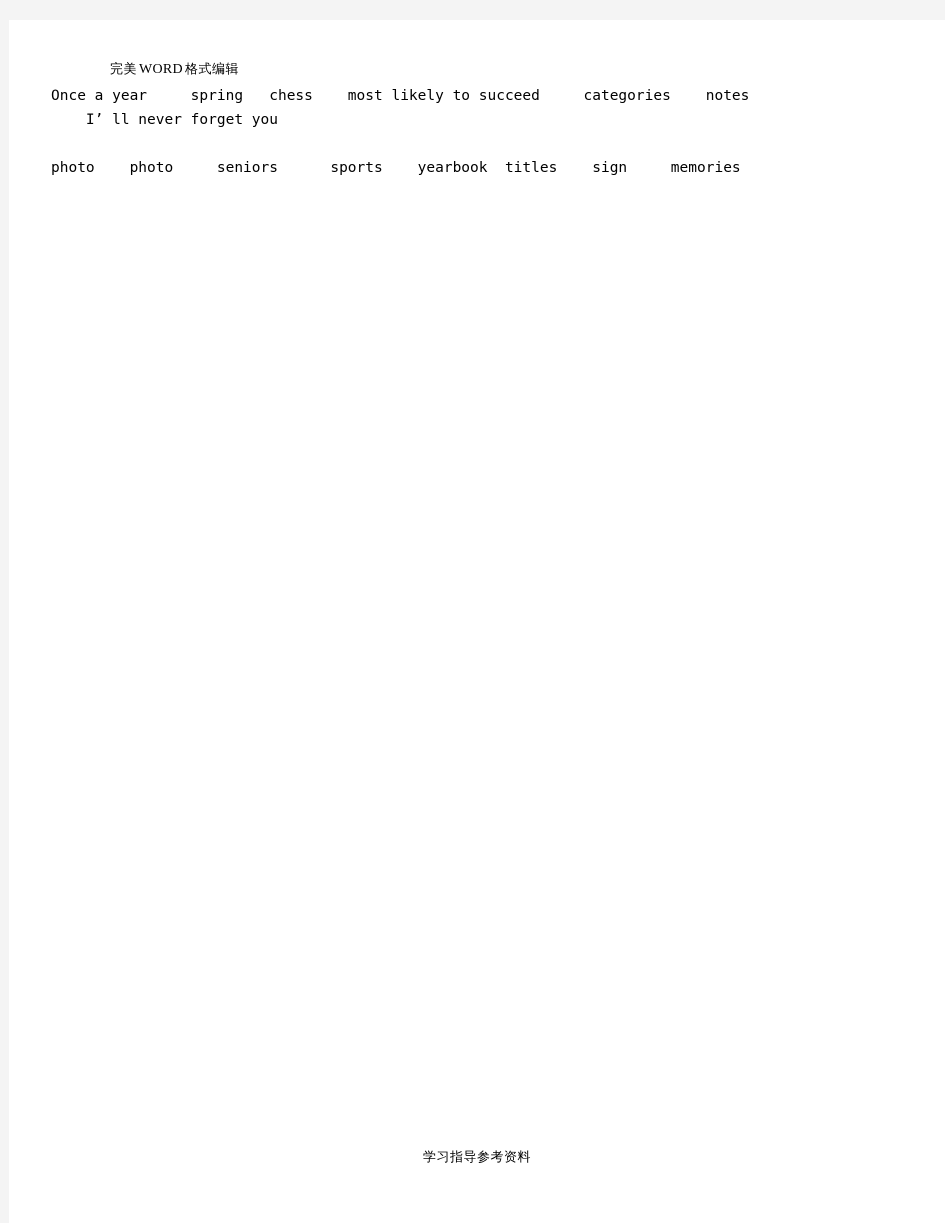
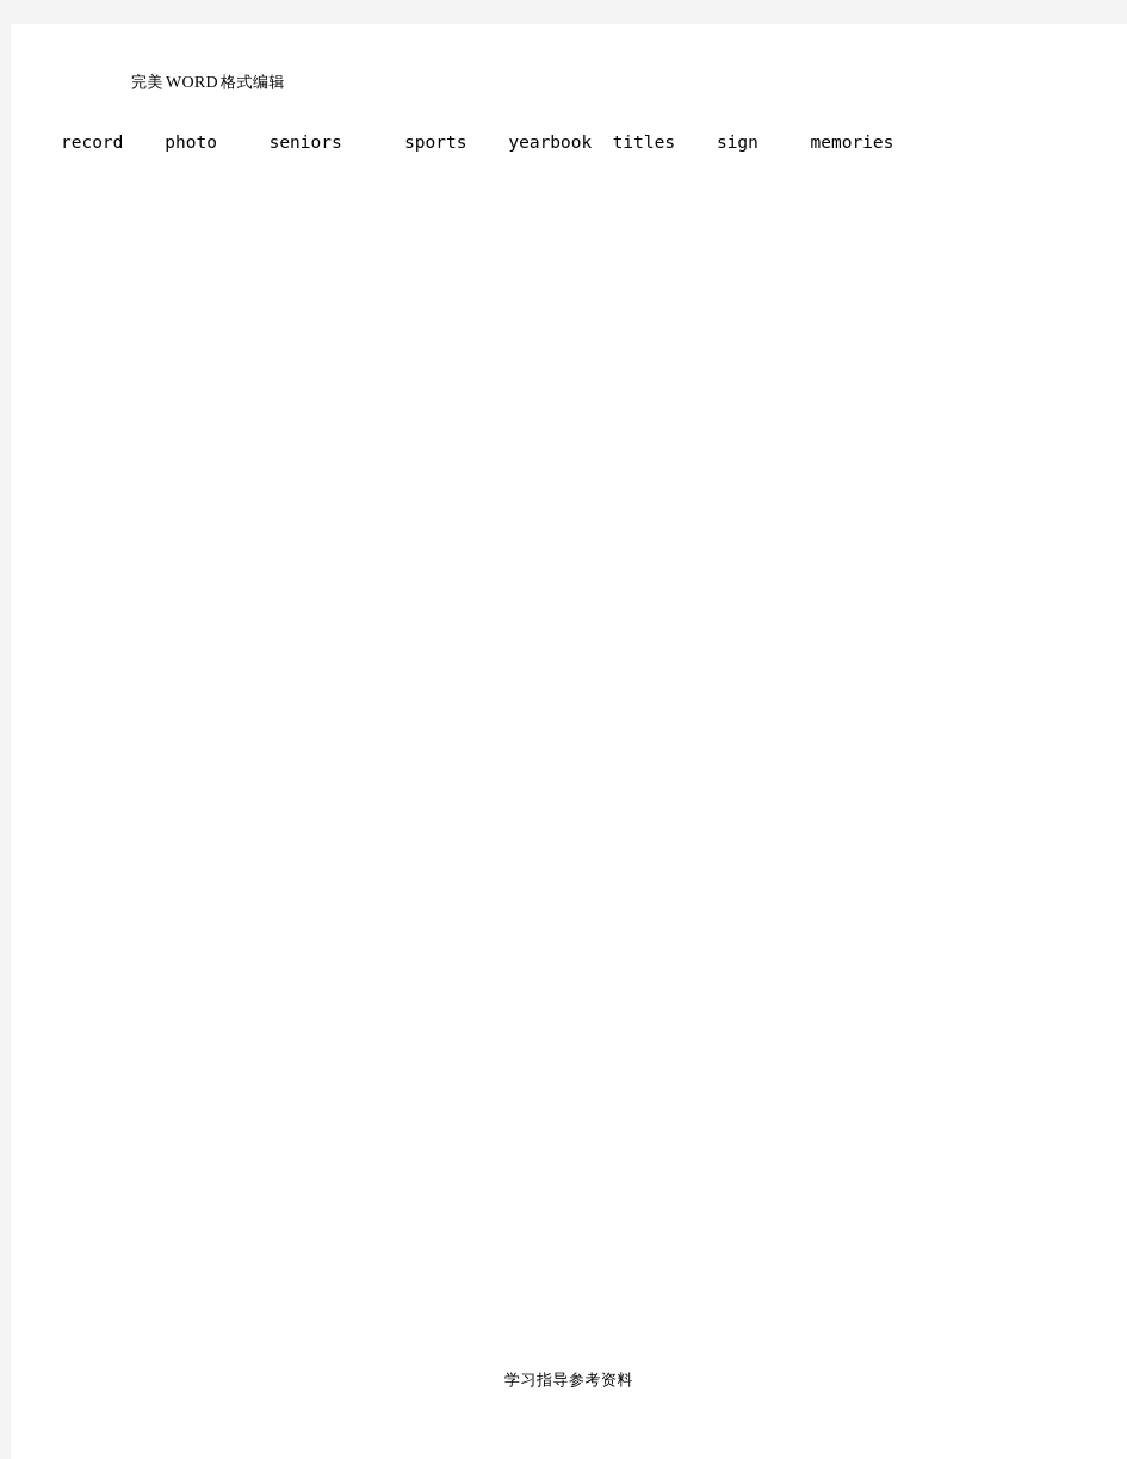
  完美 WORD 格式编辑
- Once a year spring chess most likely to succeed categories notes
- I’ ll never forget you
- photo photo seniors sports yearbook titles sign memories
+ record photo seniors sports yearbook titles sign memories
  学习指导参考资料
